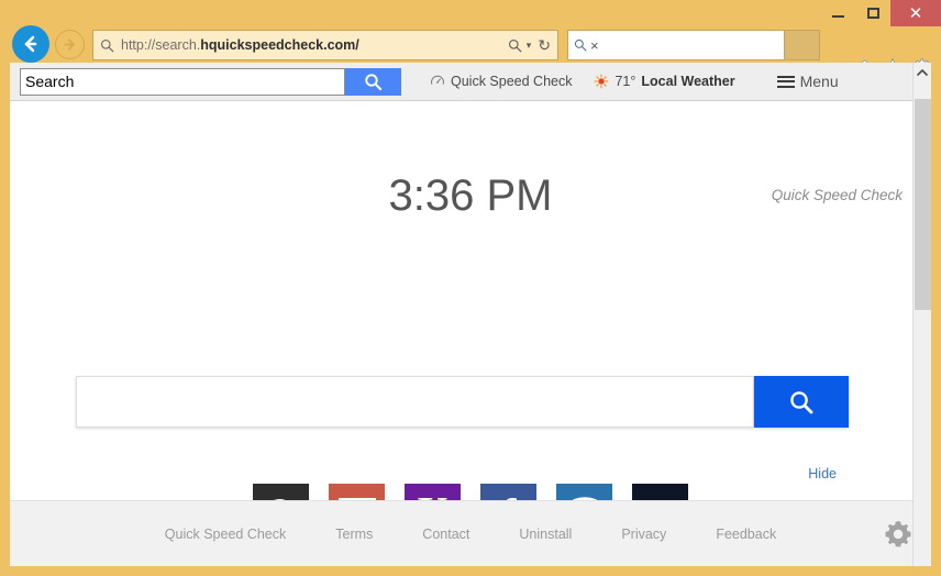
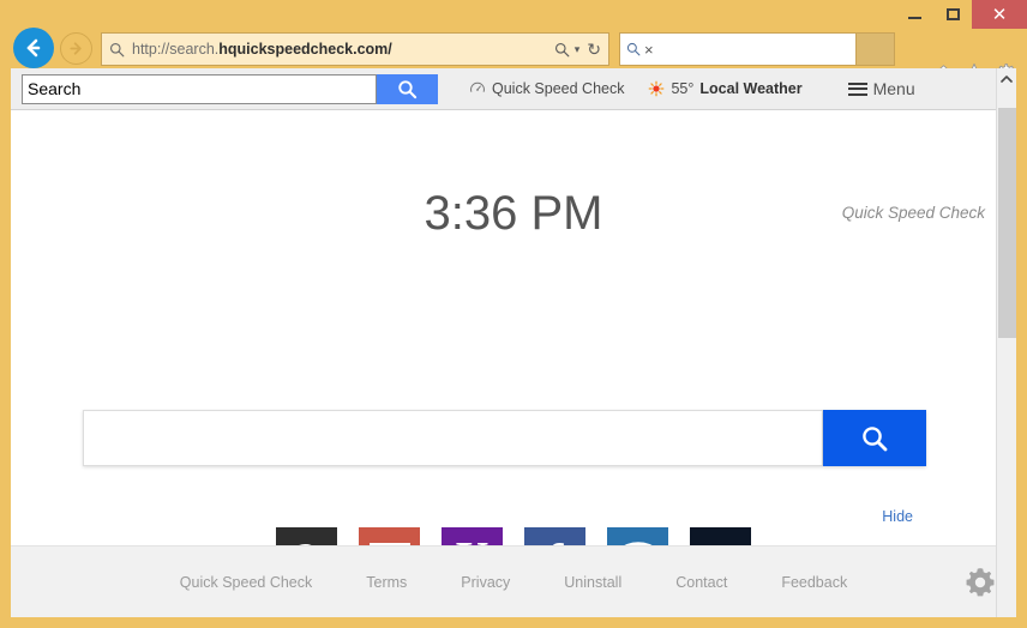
  ✕
  http://search.hquickspeedcheck.com/
  ▾
  ↻
  ×
  Search
  Quick Speed Check
- 71°
+ 55°
  Local Weather
  Menu
  3:36 PM
  Quick Speed Check
  Hide
  Quick Speed Check
  Terms
- Contact
+ Privacy
  Uninstall
- Privacy
+ Contact
  Feedback
